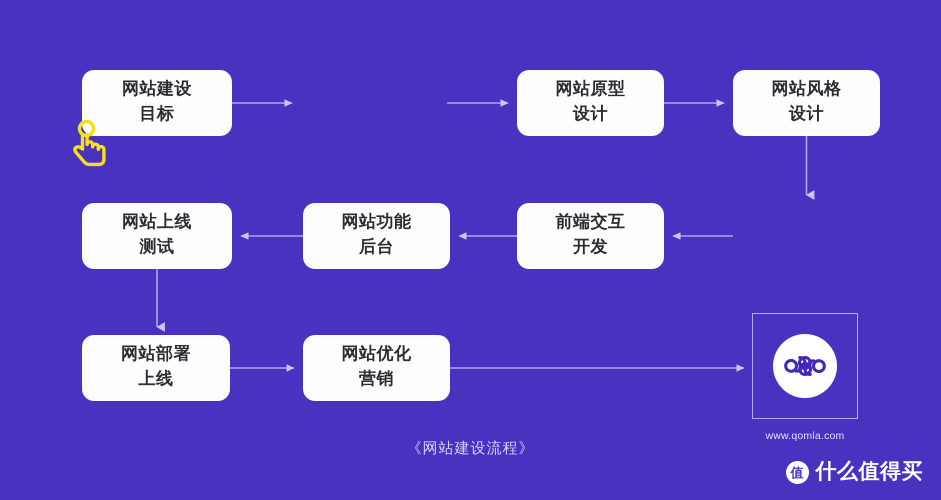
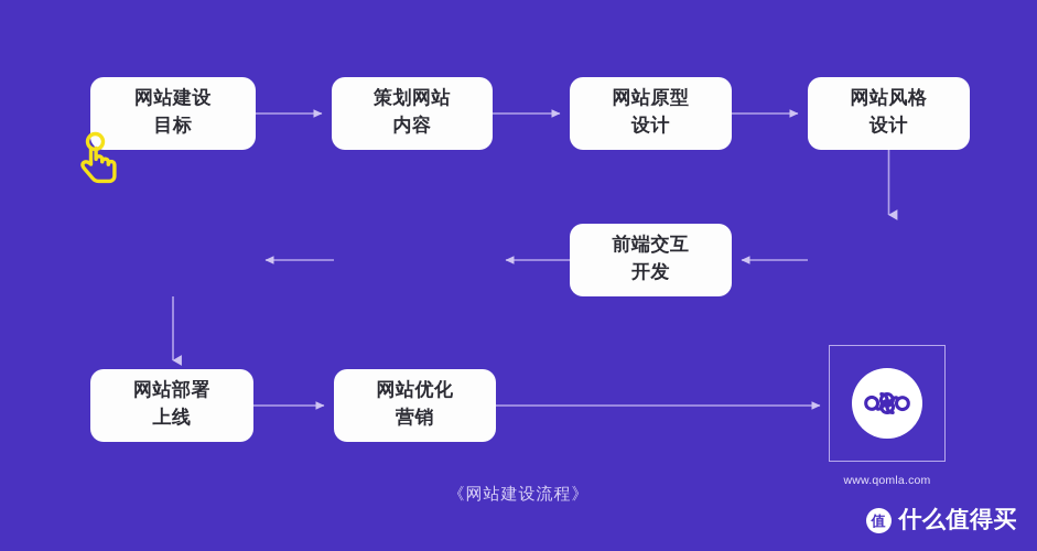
  网站建设
  目标
+ 策划网站
+ 内容
  网站原型
  设计
  网站风格
  设计
- 网站上线
- 测试
- 网站功能
- 后台
  前端交互
  开发
  网站部署
  上线
  网站优化
  营销
  www.qomla.com
  《网站建设流程》
  值
  什么值得买
